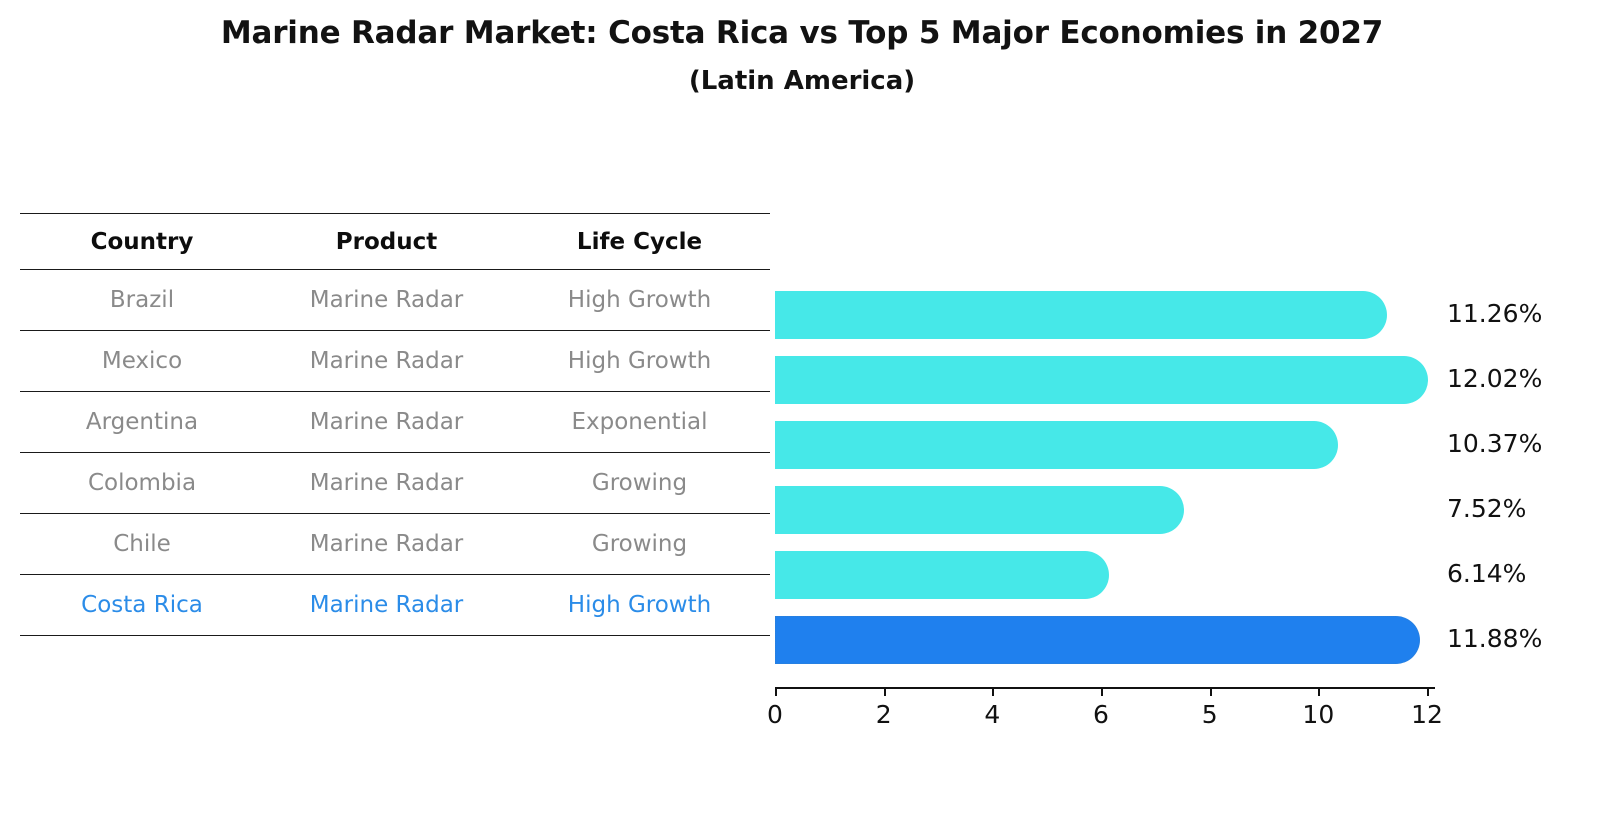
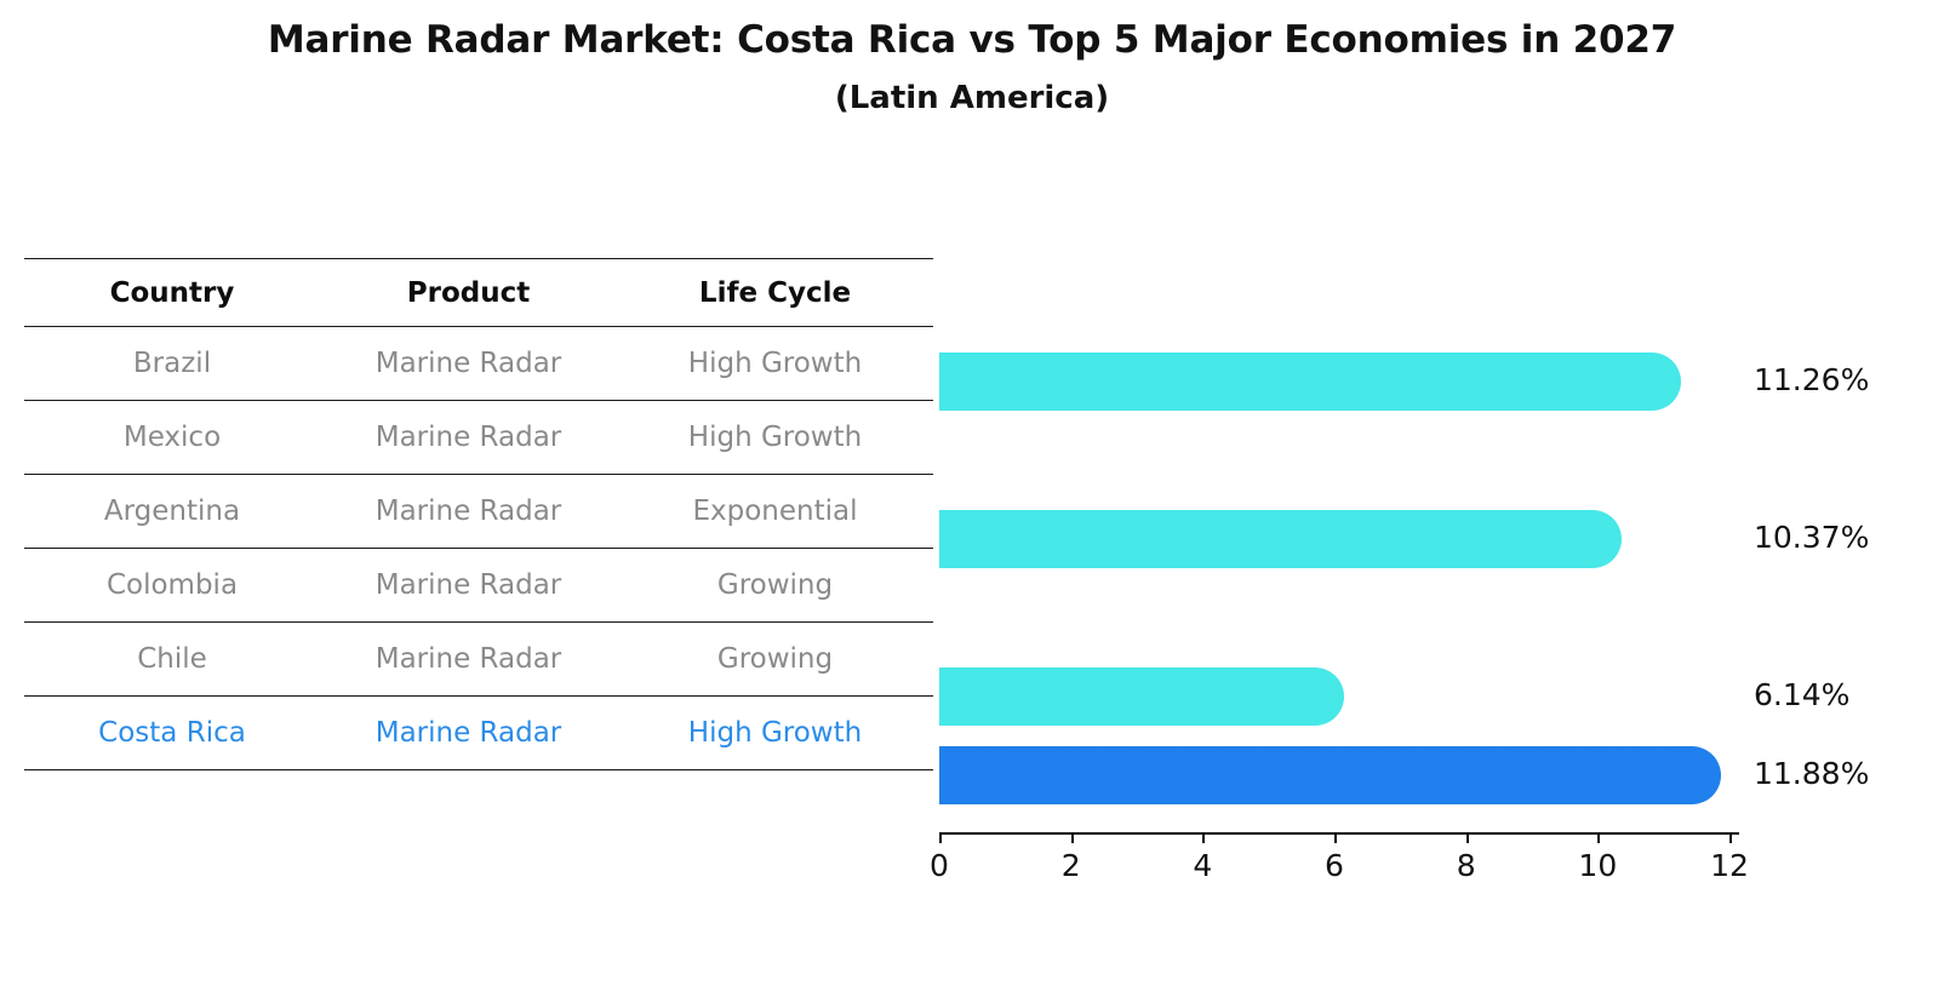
  Marine Radar Market: Costa Rica vs Top 5 Major Economies in 2027
  (Latin America)
  Country	Product	Life Cycle
  Brazil	Marine Radar	High Growth
  Mexico	Marine Radar	High Growth
  Argentina	Marine Radar	Exponential
  Colombia	Marine Radar	Growing
  Chile	Marine Radar	Growing
  Costa Rica	Marine Radar	High Growth
  11.26%
- 12.02%
  10.37%
- 7.52%
  6.14%
  11.88%
  0
  2
  4
  6
- 5
+ 8
  10
  12
